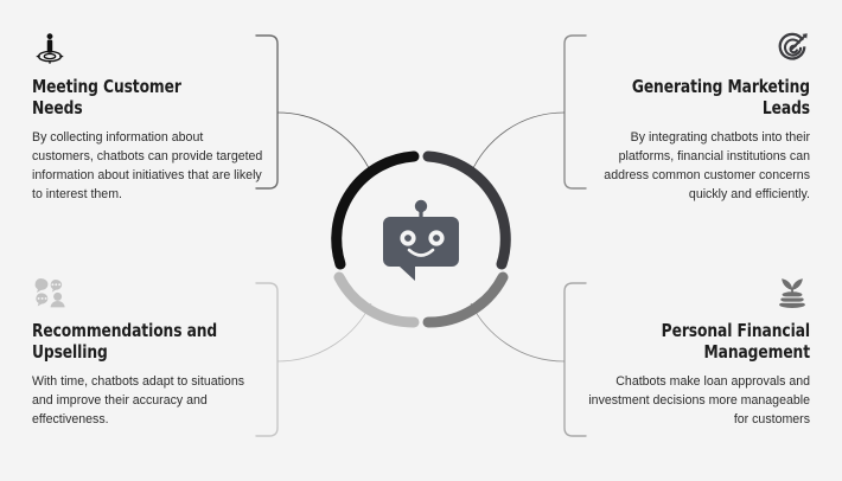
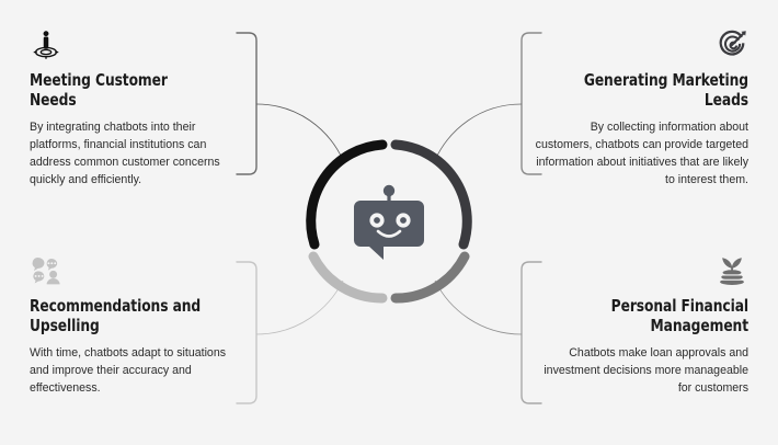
  Meeting Customer Needs
- By collecting information about customers, chatbots can provide targeted information about initiatives that are likely to interest them.
+ By integrating chatbots into their platforms, financial institutions can address common customer concerns quickly and efficiently.
  Generating Marketing Leads
- By integrating chatbots into their platforms, financial institutions can address common customer concerns quickly and efficiently.
+ By collecting information about customers, chatbots can provide targeted information about initiatives that are likely to interest them.
  Recommendations and Upselling
  With time, chatbots adapt to situations and improve their accuracy and effectiveness.
  Personal Financial Management
  Chatbots make loan approvals and investment decisions more manageable for customers
